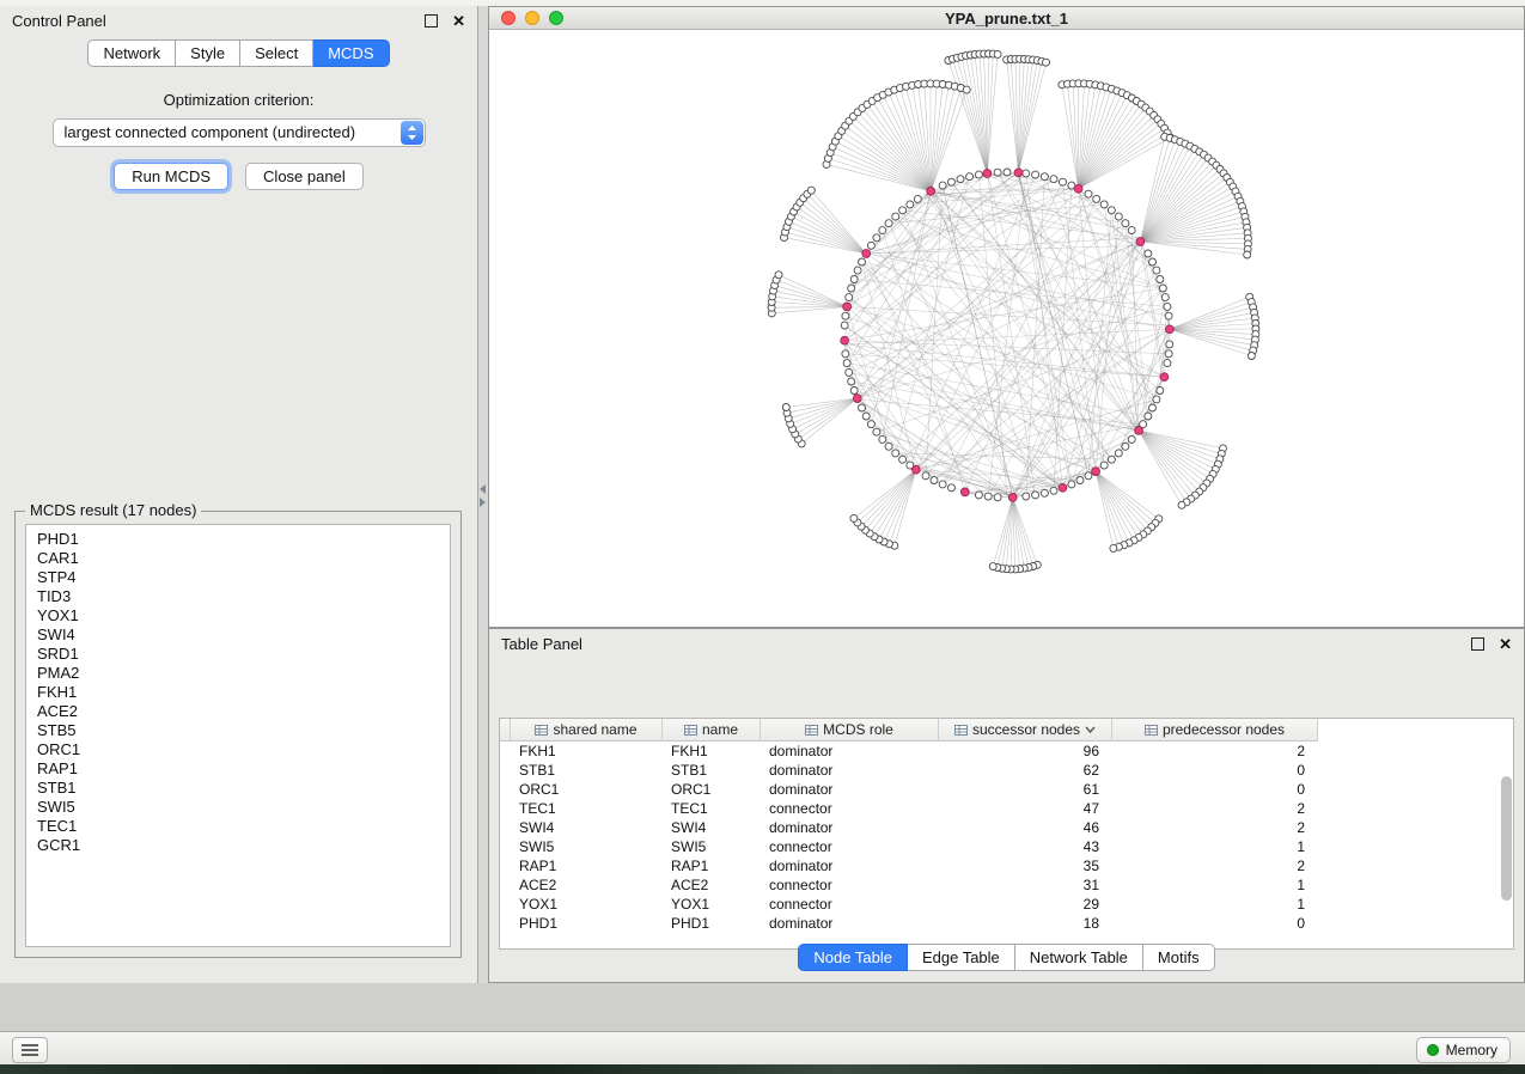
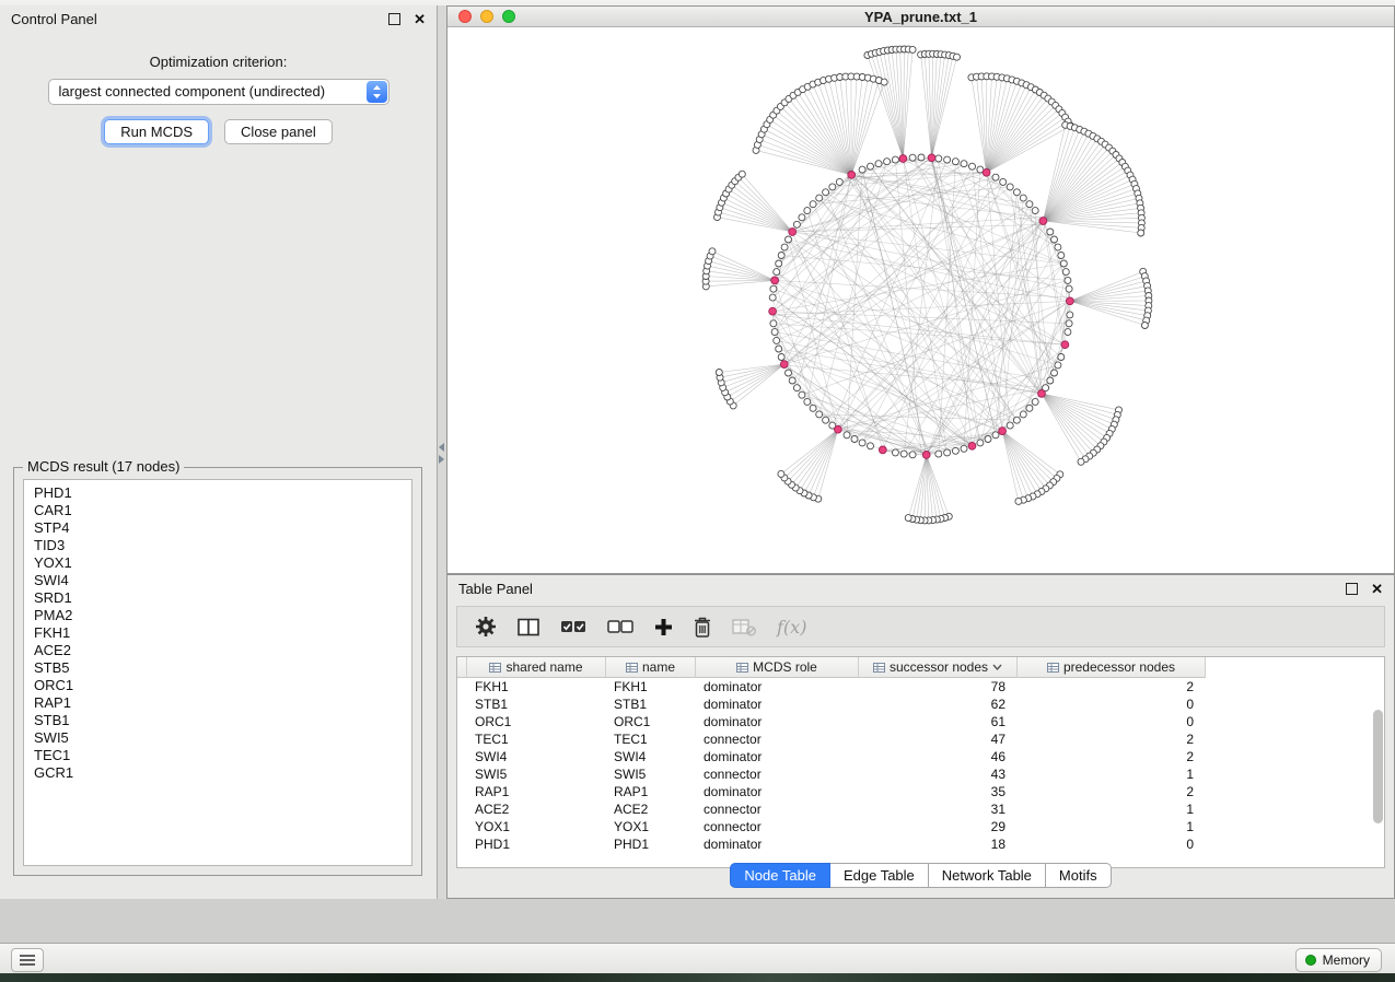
  Control Panel
  ✕
- Network
- Style
- Select
- MCDS
  Optimization criterion:
  largest connected component (undirected)
  Run MCDS
  Close panel
  MCDS result (17 nodes)
  PHD1
  CAR1
  STP4
  TID3
  YOX1
  SWI4
  SRD1
  PMA2
  FKH1
  ACE2
  STB5
  ORC1
  RAP1
  STB1
  SWI5
  TEC1
  GCR1
  YPA_prune.txt_1
  Table Panel
  ✕
+ f(x)
  shared name
  name
  MCDS role
  successor nodes
  predecessor nodes
  FKH1
  FKH1
  dominator
- 96
+ 78
  2
  STB1
  STB1
  dominator
  62
  0
  ORC1
  ORC1
  dominator
  61
  0
  TEC1
  TEC1
  connector
  47
  2
  SWI4
  SWI4
  dominator
  46
  2
  SWI5
  SWI5
  connector
  43
  1
  RAP1
  RAP1
  dominator
  35
  2
  ACE2
  ACE2
  connector
  31
  1
  YOX1
  YOX1
  connector
  29
  1
  PHD1
  PHD1
  dominator
  18
  0
  Node Table
  Edge Table
  Network Table
  Motifs
  Memory
